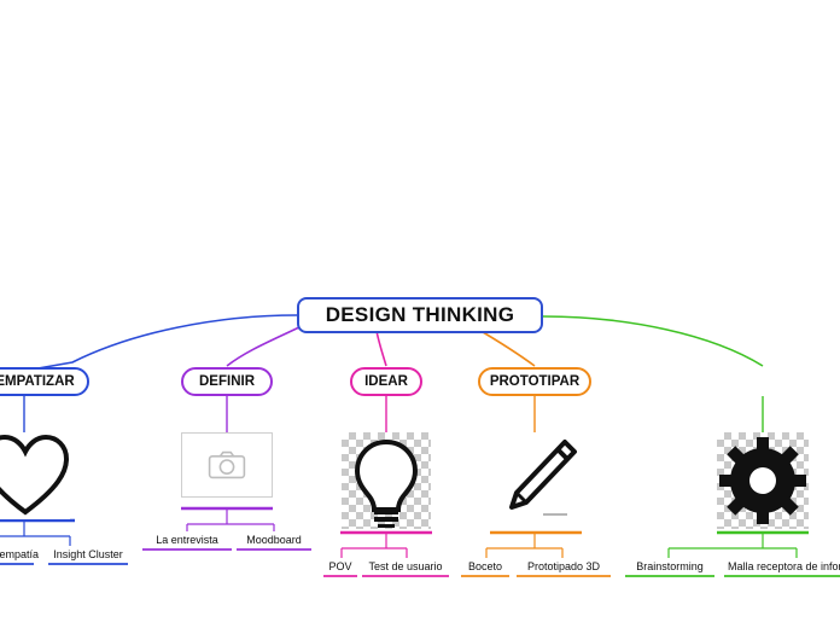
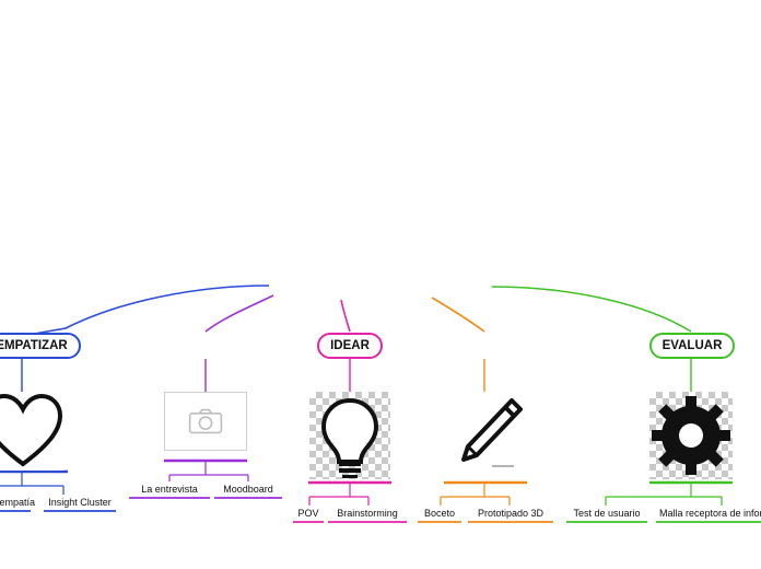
- DESIGN THINKING
  EMPATIZAR
  Insight Cluster
- DEFINIR
  La entrevista
  Moodboard
  IDEAR
  POV
- Test de usuario
+ Brainstorming
- PROTOTIPAR
  Boceto
  Prototipado 3D
+ EVALUAR
- Brainstorming
+ Test de usuario
  Malla receptora de info
